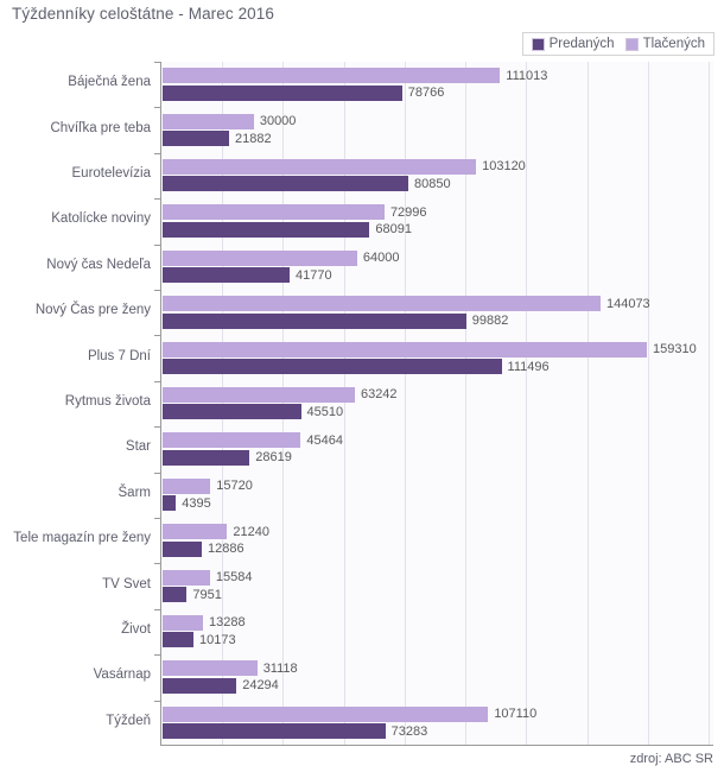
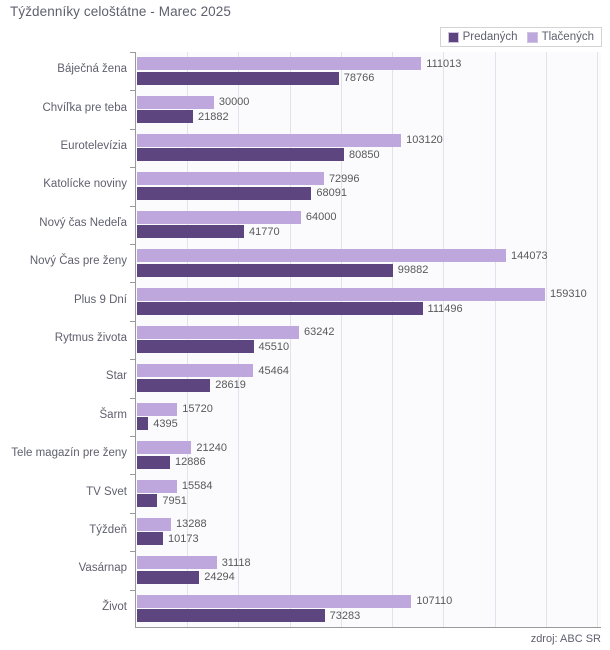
- Týždenníky celoštátne - Marec 2016
+ Týždenníky celoštátne - Marec 2025
  Predaných
  Tlačených
  Báječná žena
  111013
  78766
  Chvíľka pre teba
  30000
  21882
  Eurotelevízia
  103120
  80850
  Katolícke noviny
  72996
  68091
  Nový čas Nedeľa
  64000
  41770
  Nový Čas pre ženy
  144073
  99882
- Plus 7 Dní
+ Plus 9 Dní
  159310
  111496
  Rytmus života
  63242
  45510
  Star
  45464
  28619
  Šarm
  15720
  4395
  Tele magazín pre ženy
  21240
  12886
  TV Svet
  15584
  7951
- Život
+ Týždeň
  13288
  10173
  Vasárnap
  31118
  24294
- Týždeň
+ Život
  107110
  73283
  zdroj: ABC SR
